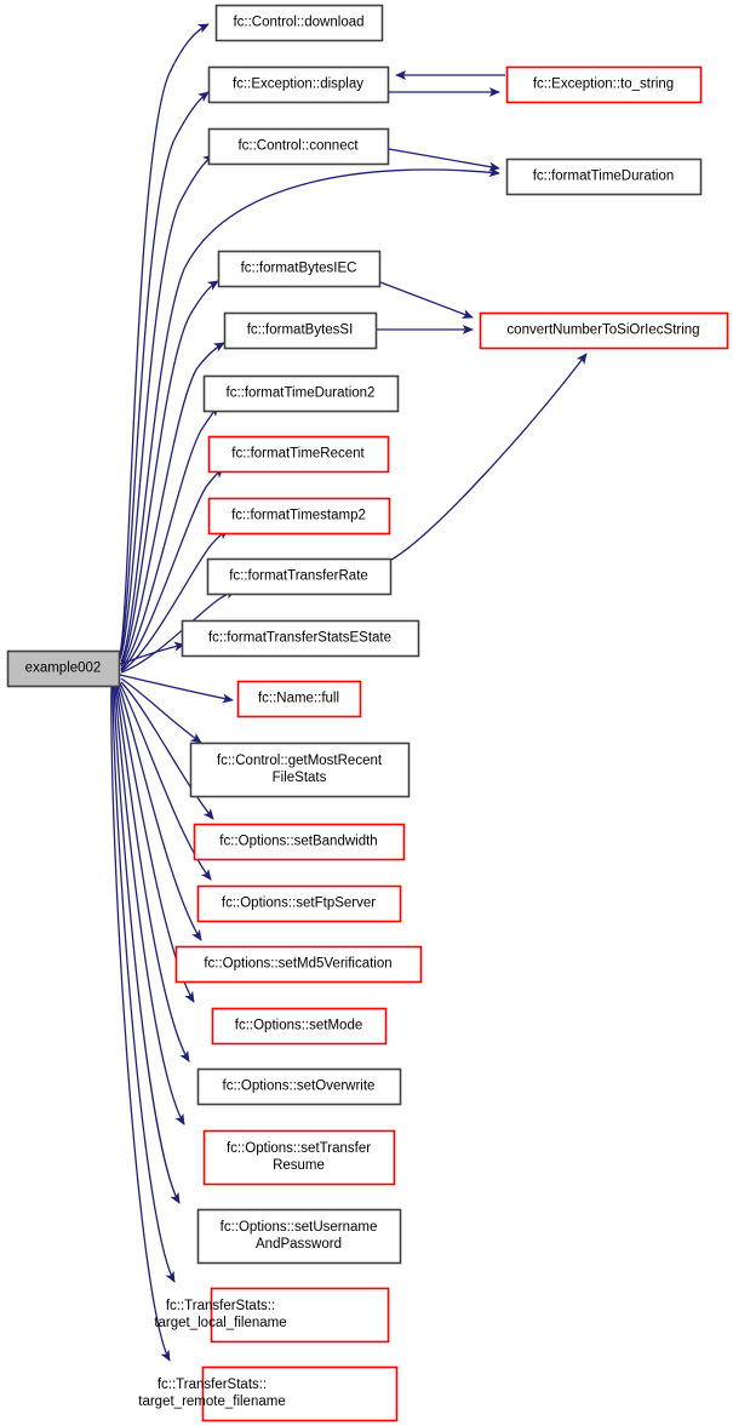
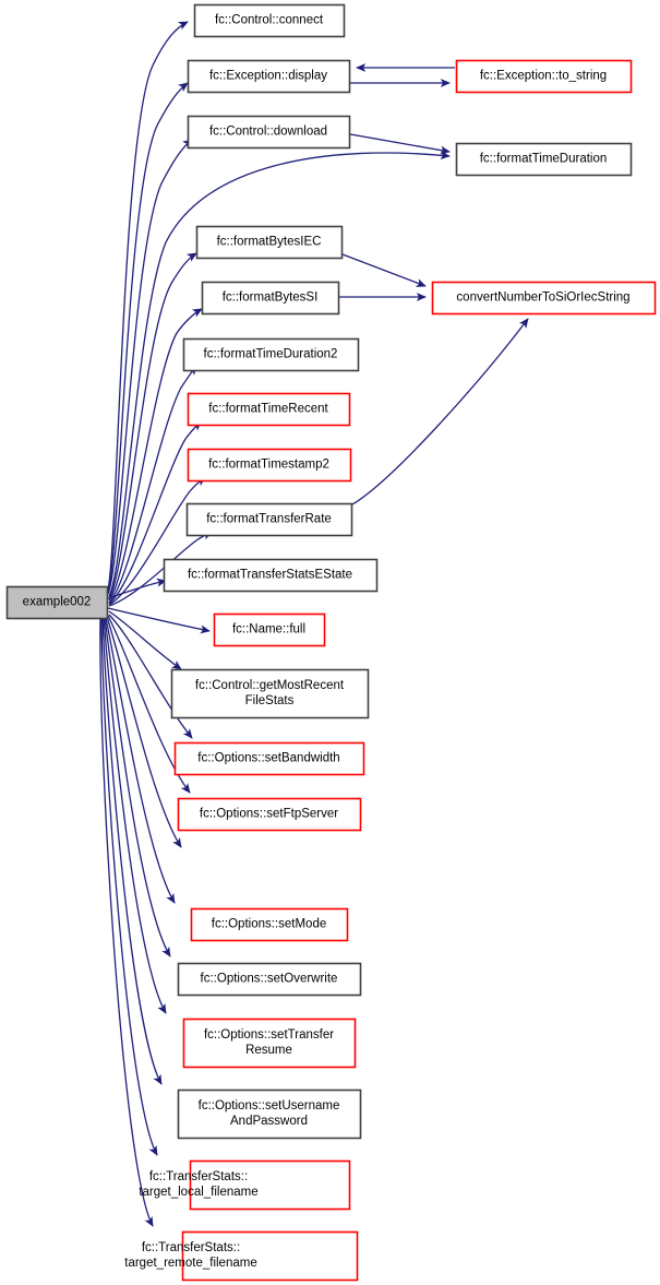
  example002
- fc::Control::download
+ fc::Control::connect
  fc::Exception::display
  fc::Exception::to_string
- fc::Control::connect
+ fc::Control::download
  fc::formatTimeDuration
  fc::formatBytesIEC
  fc::formatBytesSI
  convertNumberToSiOrIecString
  fc::formatTimeDuration2
  fc::formatTimeRecent
  fc::formatTimestamp2
  fc::formatTransferRate
  fc::formatTransferStatsEState
  fc::Name::full
  fc::Control::getMostRecent
  FileStats
  fc::Options::setBandwidth
  fc::Options::setFtpServer
- fc::Options::setMd5Verification
  fc::Options::setMode
  fc::Options::setOverwrite
  fc::Options::setTransfer
  Resume
  fc::Options::setUsername
  AndPassword
  fc::TransferStats::
  target_local_filename
  fc::TransferStats::
  target_remote_filename
